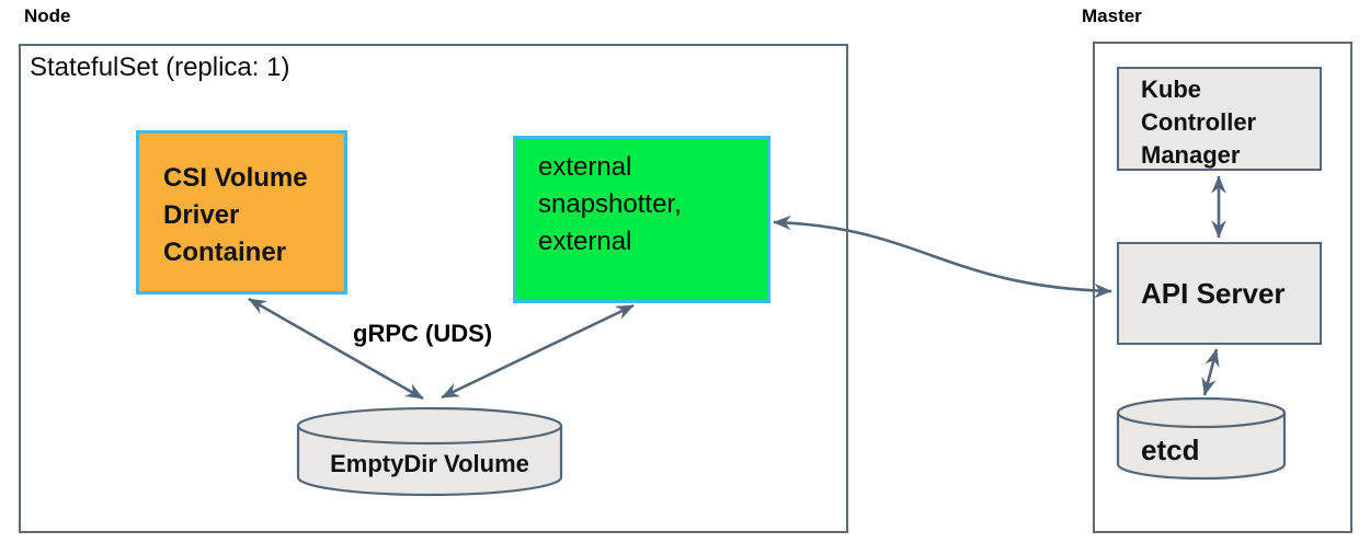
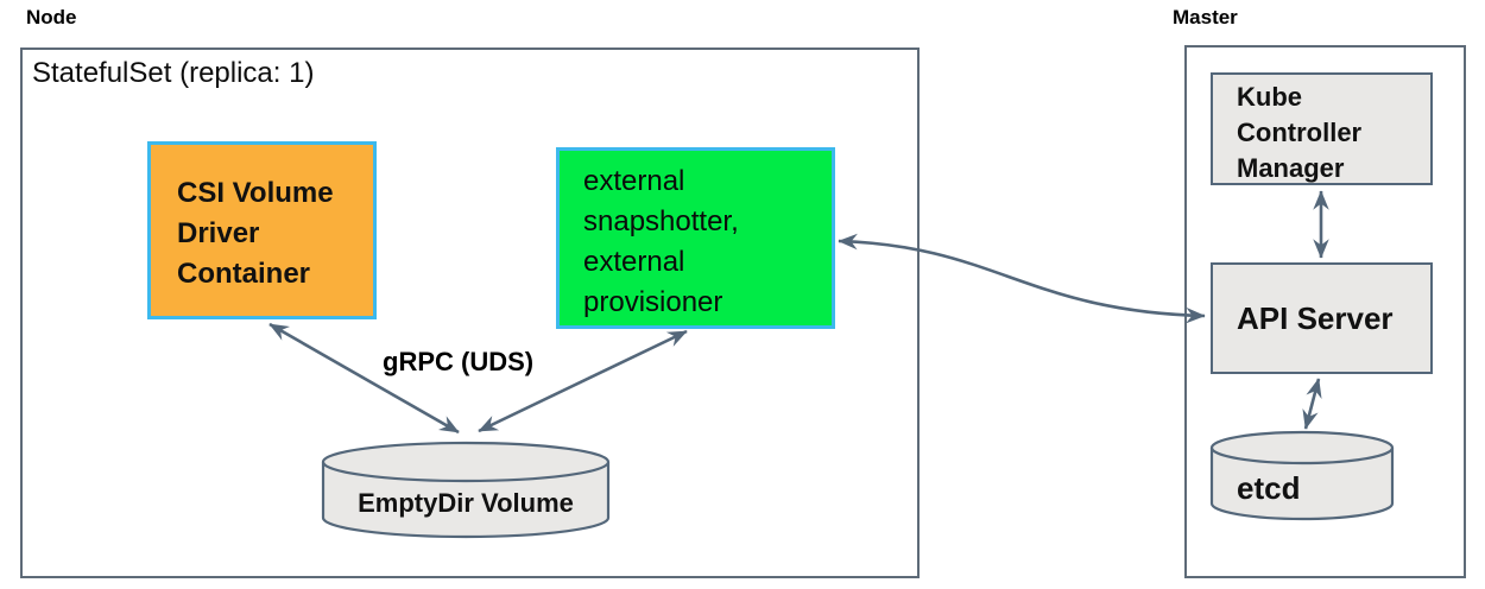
  Node
  Master
  StatefulSet (replica: 1)
  CSI Volume
  Driver
  Container
  external
  snapshotter,
  external
+ provisioner
  gRPC (UDS)
  Kube
  Controller
  Manager
  API Server
  EmptyDir Volume
  etcd
